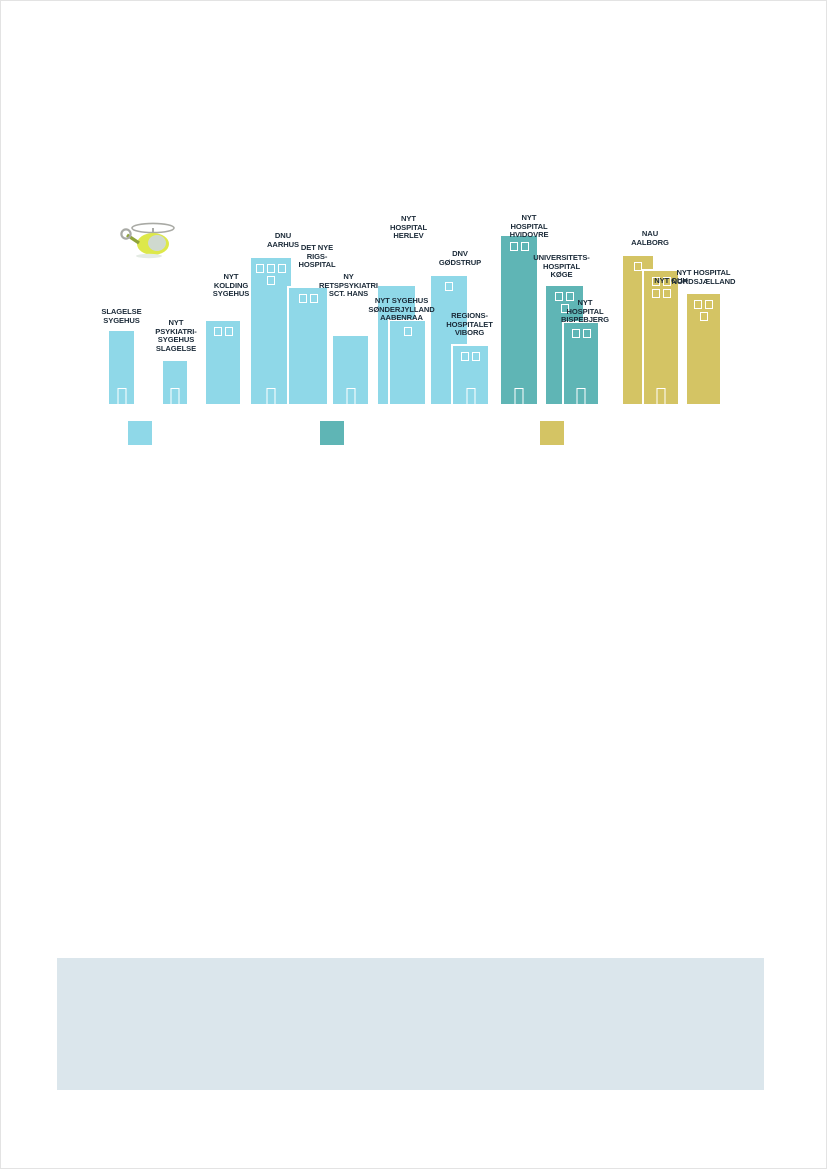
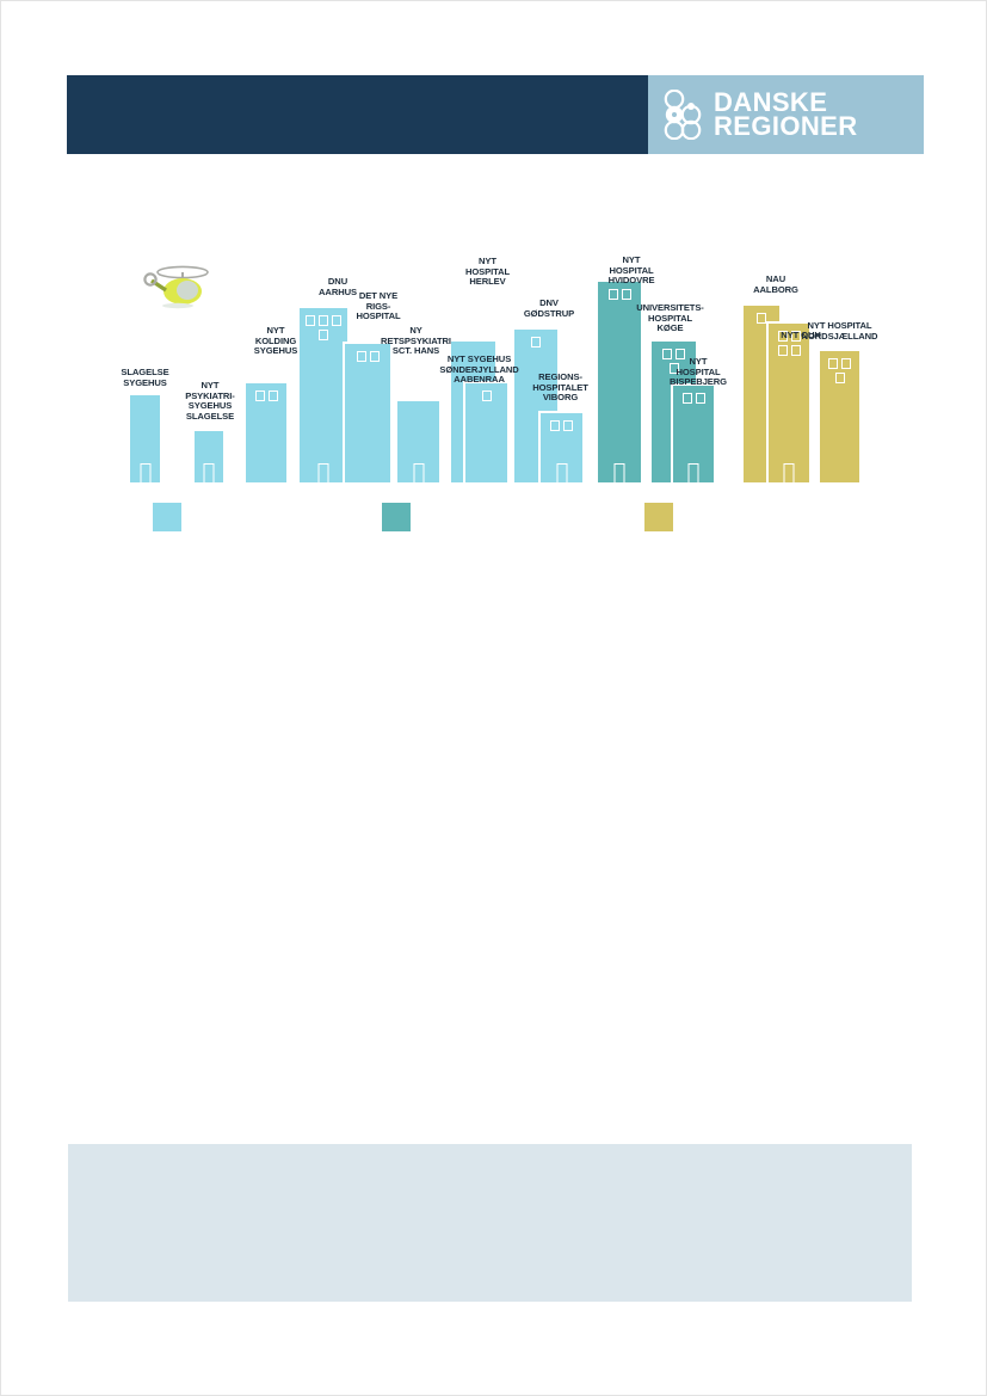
+ DANSKE
+ REGIONER
  SLAGELSE
  SYGEHUS
  NYT
  PSYKIATRI-
  SYGEHUS
  SLAGELSE
  NYT
  KOLDING
  SYGEHUS
  DNU
  AARHUS
  DET NYE
  RIGS-
  HOSPITAL
  NY
  RETSPSYKIATRI
  SCT. HANS
  NYT
  HOSPITAL
  HERLEV
  NYT SYGEHUS
  SØNDERJYLLAND
  AABENRAA
  DNV
  GØDSTRUP
  REGIONS-
  HOSPITALET
  VIBORG
  NYT
  HOSPITAL
  HVIDOVRE
  UNIVERSITETS-
  HOSPITAL
  KØGE
  NYT
  HOSPITAL
  BISPEBJERG
  NAU
  AALBORG
  NYT OUH
  NYT HOSPITAL
  NORDSJÆLLAND
